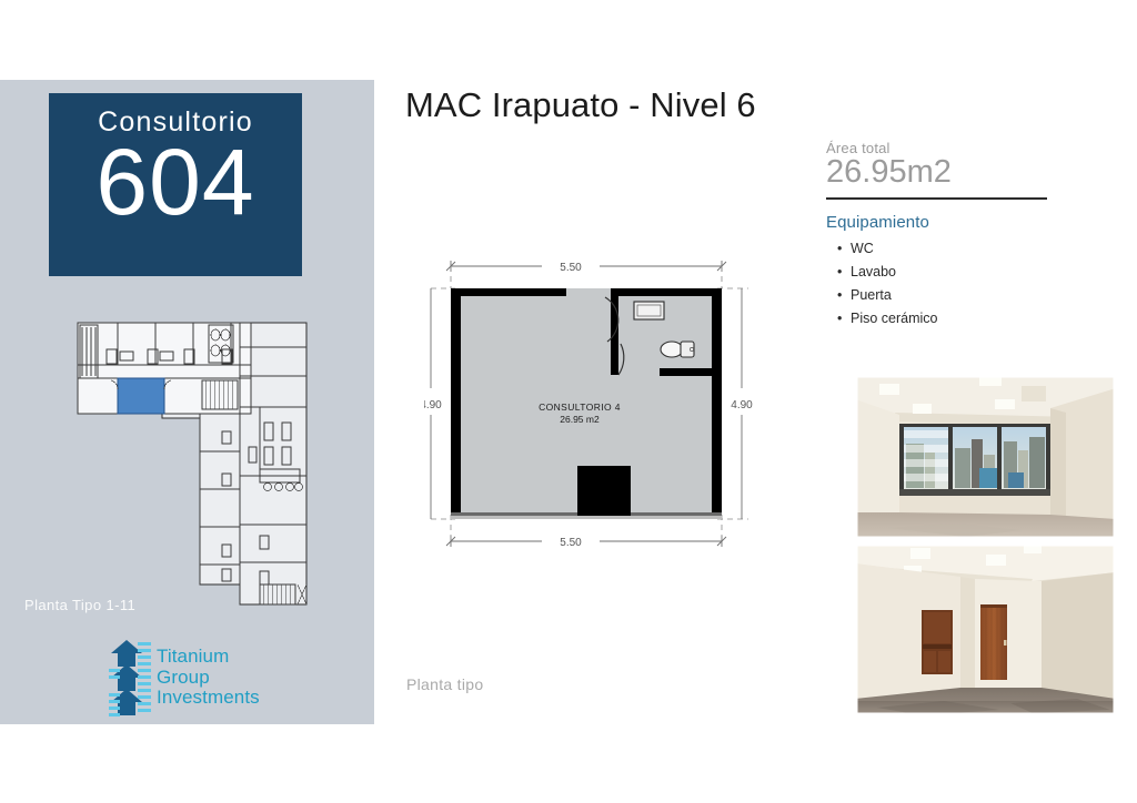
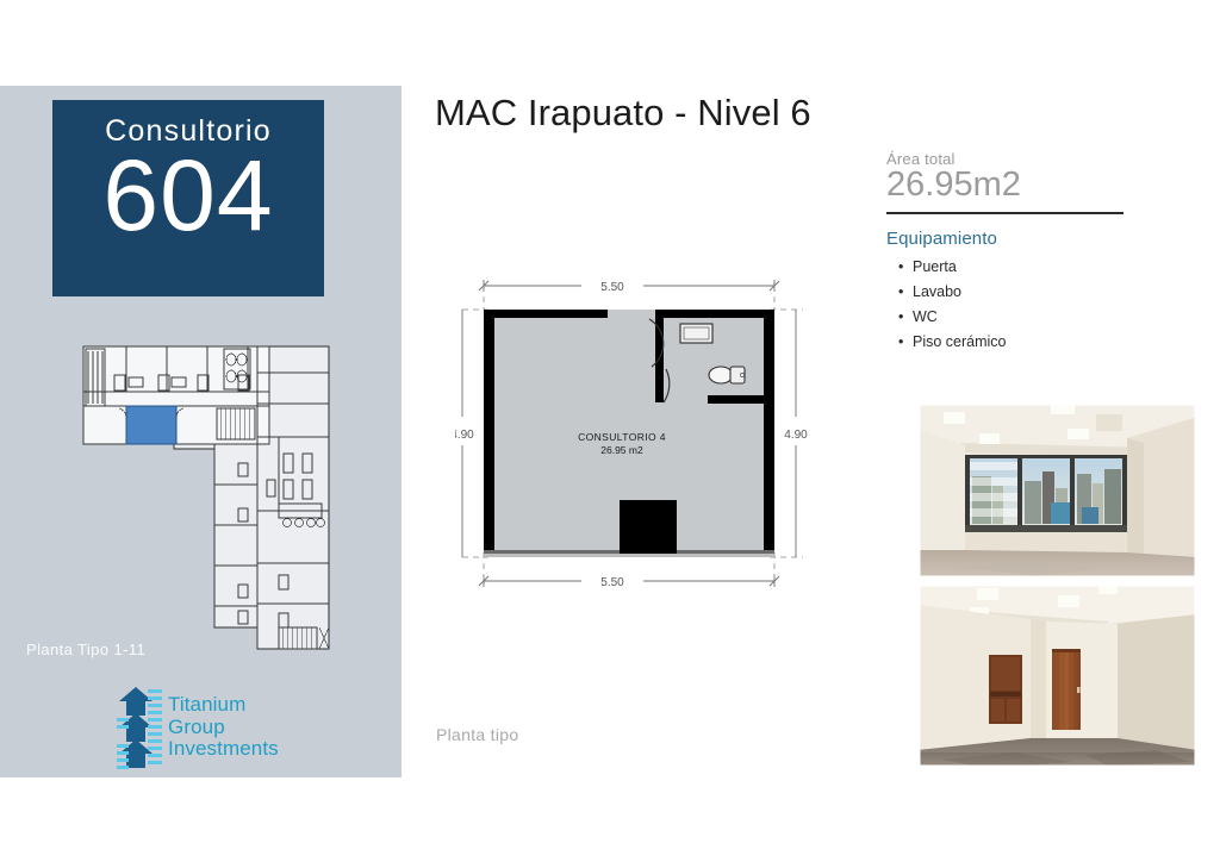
  Consultorio
  604
  Planta Tipo 1-11
  Titanium
  Group
  Investments
  MAC Irapuato - Nivel 6
  Área total
  26.95m2
  Equipamiento
- WC
+ Puerta
  Lavabo
- Puerta
+ WC
  Piso cerámico
  5.50
  5.50
  4.90
  4.90
  CONSULTORIO 4
  26.95 m2
  Planta tipo
